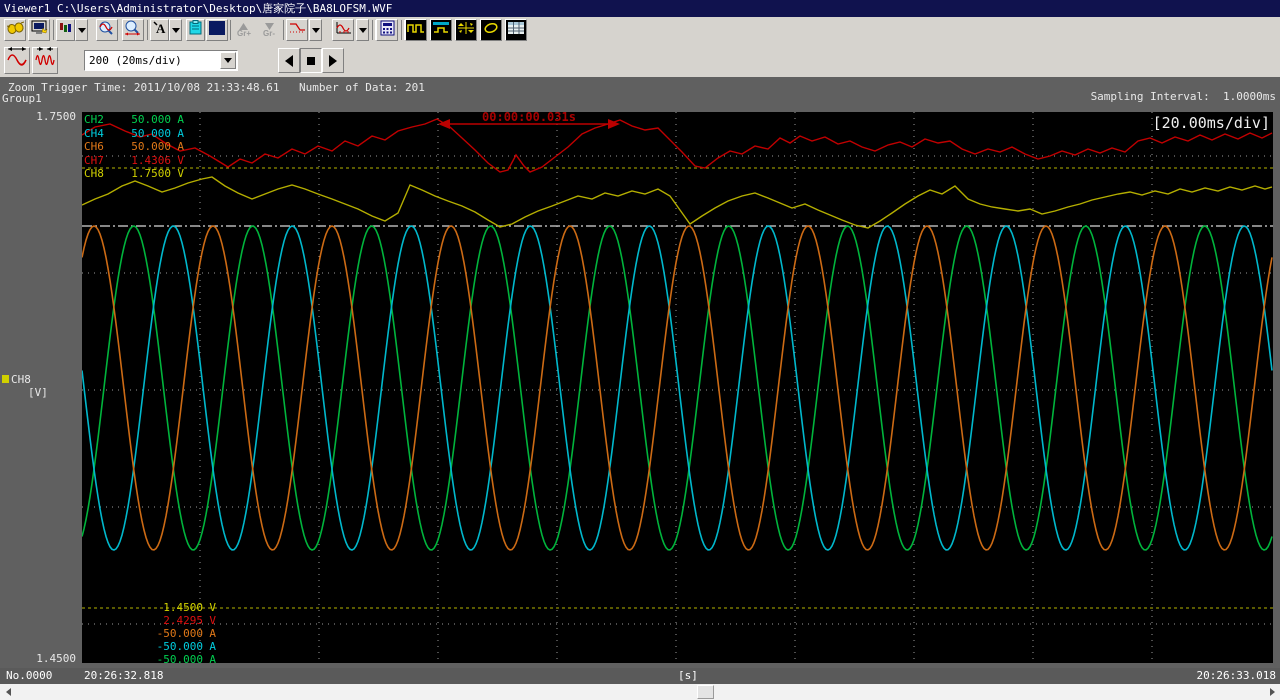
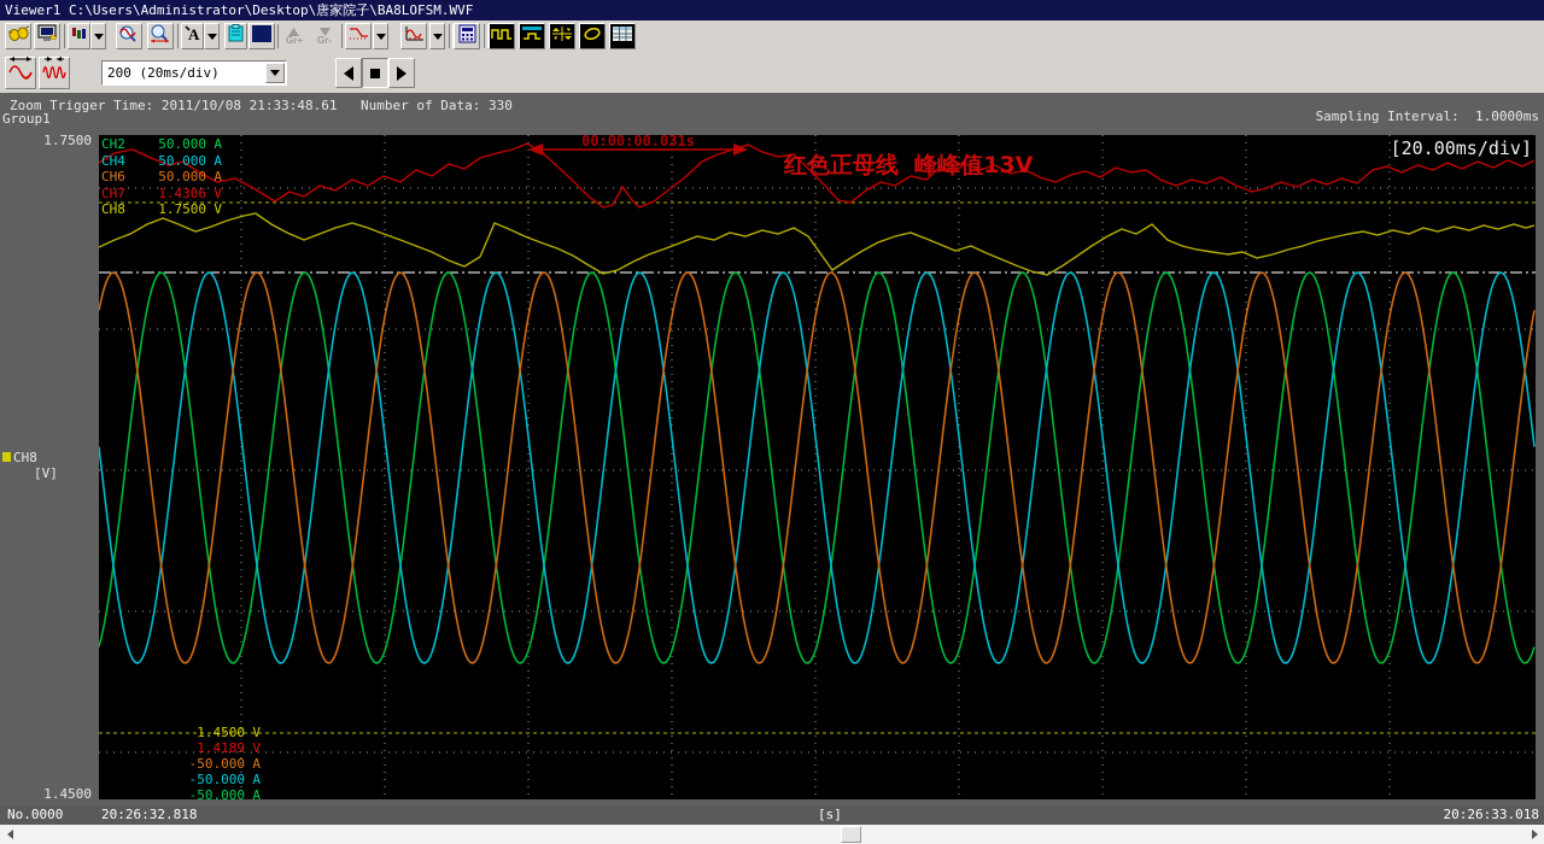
  Viewer1 C:\Users\Administrator\Desktop\唐家院子\BA8LOFSM.WVF
  A
  Gr+
  Gr-
  200 (20ms/div)
  Zoom Trigger Time: 2011/10/08 21:33:48.61
- Number of Data: 201
+ Number of Data: 330
  Group1
  Sampling Interval: 1.0000ms
  1.7500
  1.4500
  CH8
  [V]
  CH2
  50.000
  A
  CH4
  50.000
  A
  CH6
  50.000
  A
  CH7
  1.4306
  V
  CH8
  1.7500
  V
  1.4500
  V
- 2.4295
+ 1.4189
  V
  -50.000
  A
  -50.000
  A
  -50.000
  A
  [20.00ms/div]
  00:00:00.031s
+ 红色正母线 峰峰值13V
  No.0000
  20:26:32.818
  [s]
  20:26:33.018
